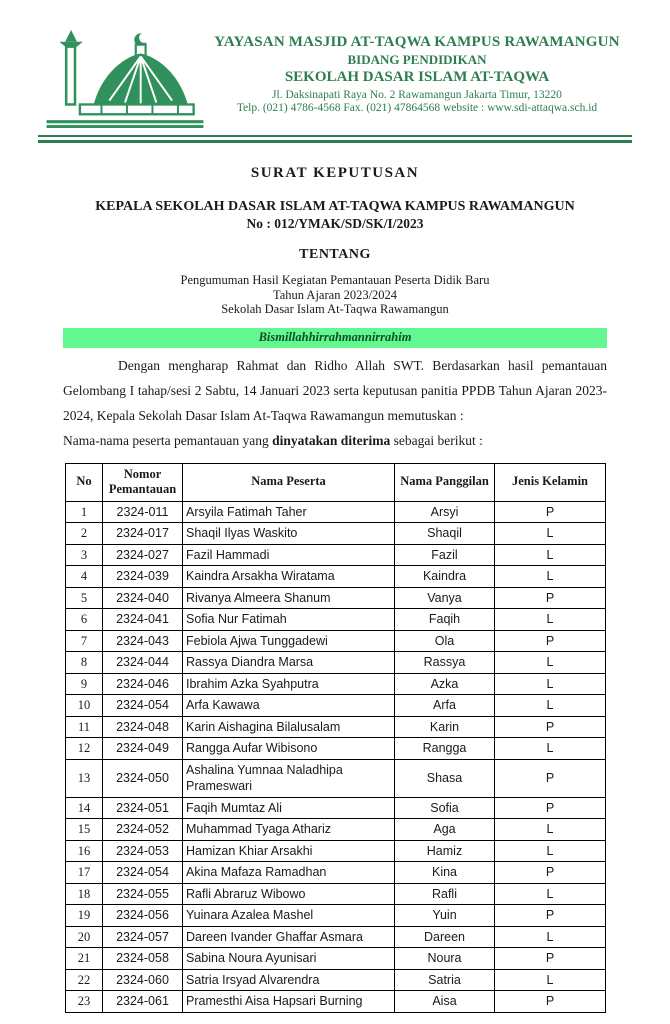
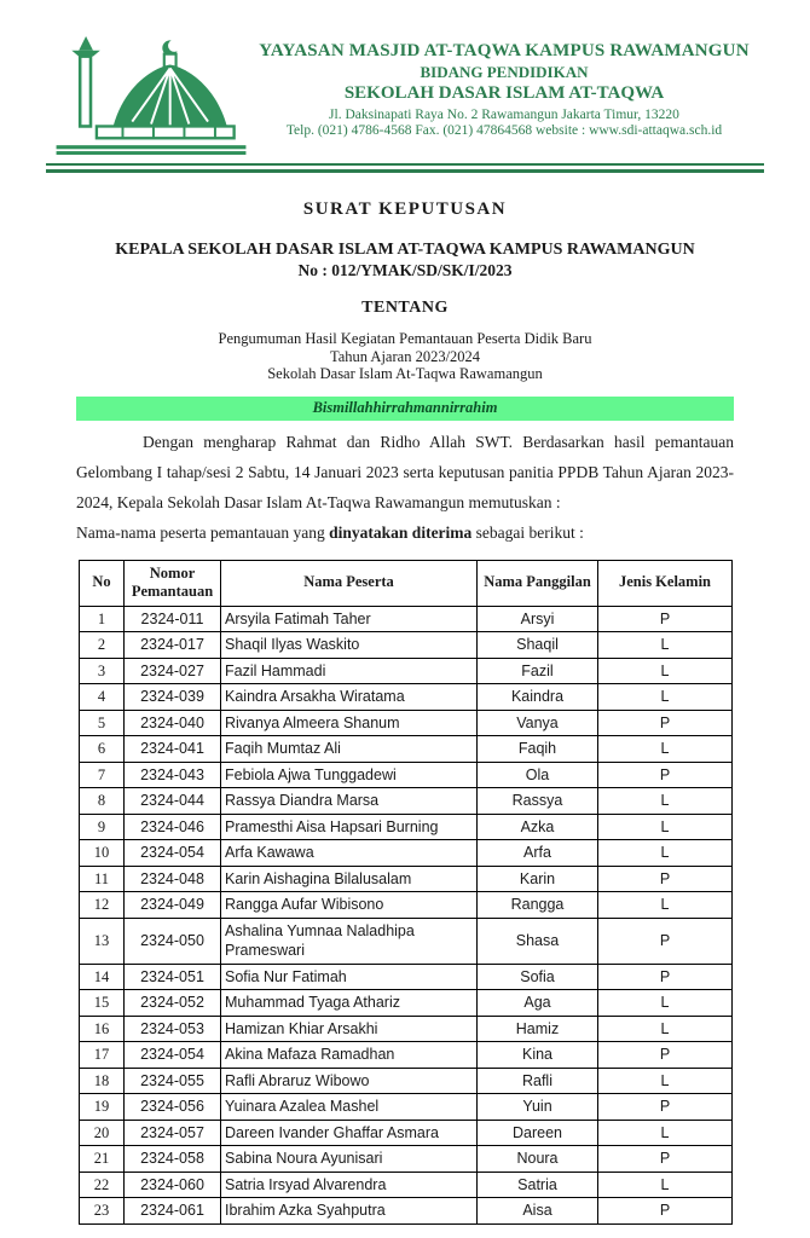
  YAYASAN MASJID AT-TAQWA KAMPUS RAWAMANGUN
  BIDANG PENDIDIKAN
  SEKOLAH DASAR ISLAM AT-TAQWA
  Jl. Daksinapati Raya No. 2 Rawamangun Jakarta Timur, 13220
  Telp. (021) 4786-4568 Fax. (021) 47864568 website : www.sdi-attaqwa.sch.id
  SURAT KEPUTUSAN
  KEPALA SEKOLAH DASAR ISLAM AT-TAQWA KAMPUS RAWAMANGUN
  No : 012/YMAK/SD/SK/I/2023
  TENTANG
  Pengumuman Hasil Kegiatan Pemantauan Peserta Didik Baru
  Tahun Ajaran 2023/2024
  Sekolah Dasar Islam At-Taqwa Rawamangun
  Bismillahhirrahmannirrahim
  Dengan mengharap Rahmat dan Ridho Allah SWT. Berdasarkan hasil pemantauan Gelombang I tahap/sesi 2 Sabtu, 14 Januari 2023 serta keputusan panitia PPDB Tahun Ajaran 2023-2024, Kepala Sekolah Dasar Islam At-Taqwa Rawamangun memutuskan :
  Nama-nama peserta pemantauan yang dinyatakan diterima sebagai berikut :
  No	Nomor Pemantauan	Nama Peserta	Nama Panggilan	Jenis Kelamin
  1	2324-011	Arsyila Fatimah Taher	Arsyi	P
  2	2324-017	Shaqil Ilyas Waskito	Shaqil	L
  3	2324-027	Fazil Hammadi	Fazil	L
  4	2324-039	Kaindra Arsakha Wiratama	Kaindra	L
  5	2324-040	Rivanya Almeera Shanum	Vanya	P
- 6	2324-041	Sofia Nur Fatimah	Faqih	L
+ 6	2324-041	Faqih Mumtaz Ali	Faqih	L
  7	2324-043	Febiola Ajwa Tunggadewi	Ola	P
  8	2324-044	Rassya Diandra Marsa	Rassya	L
- 9	2324-046	Ibrahim Azka Syahputra	Azka	L
+ 9	2324-046	Pramesthi Aisa Hapsari Burning	Azka	L
  10	2324-054	Arfa Kawawa	Arfa	L
  11	2324-048	Karin Aishagina Bilalusalam	Karin	P
  12	2324-049	Rangga Aufar Wibisono	Rangga	L
  13	2324-050	Ashalina Yumnaa Naladhipa Prameswari	Shasa	P
- 14	2324-051	Faqih Mumtaz Ali	Sofia	P
+ 14	2324-051	Sofia Nur Fatimah	Sofia	P
  15	2324-052	Muhammad Tyaga Athariz	Aga	L
  16	2324-053	Hamizan Khiar Arsakhi	Hamiz	L
  17	2324-054	Akina Mafaza Ramadhan	Kina	P
  18	2324-055	Rafli Abraruz Wibowo	Rafli	L
  19	2324-056	Yuinara Azalea Mashel	Yuin	P
  20	2324-057	Dareen Ivander Ghaffar Asmara	Dareen	L
  21	2324-058	Sabina Noura Ayunisari	Noura	P
  22	2324-060	Satria Irsyad Alvarendra	Satria	L
- 23	2324-061	Pramesthi Aisa Hapsari Burning	Aisa	P
+ 23	2324-061	Ibrahim Azka Syahputra	Aisa	P
